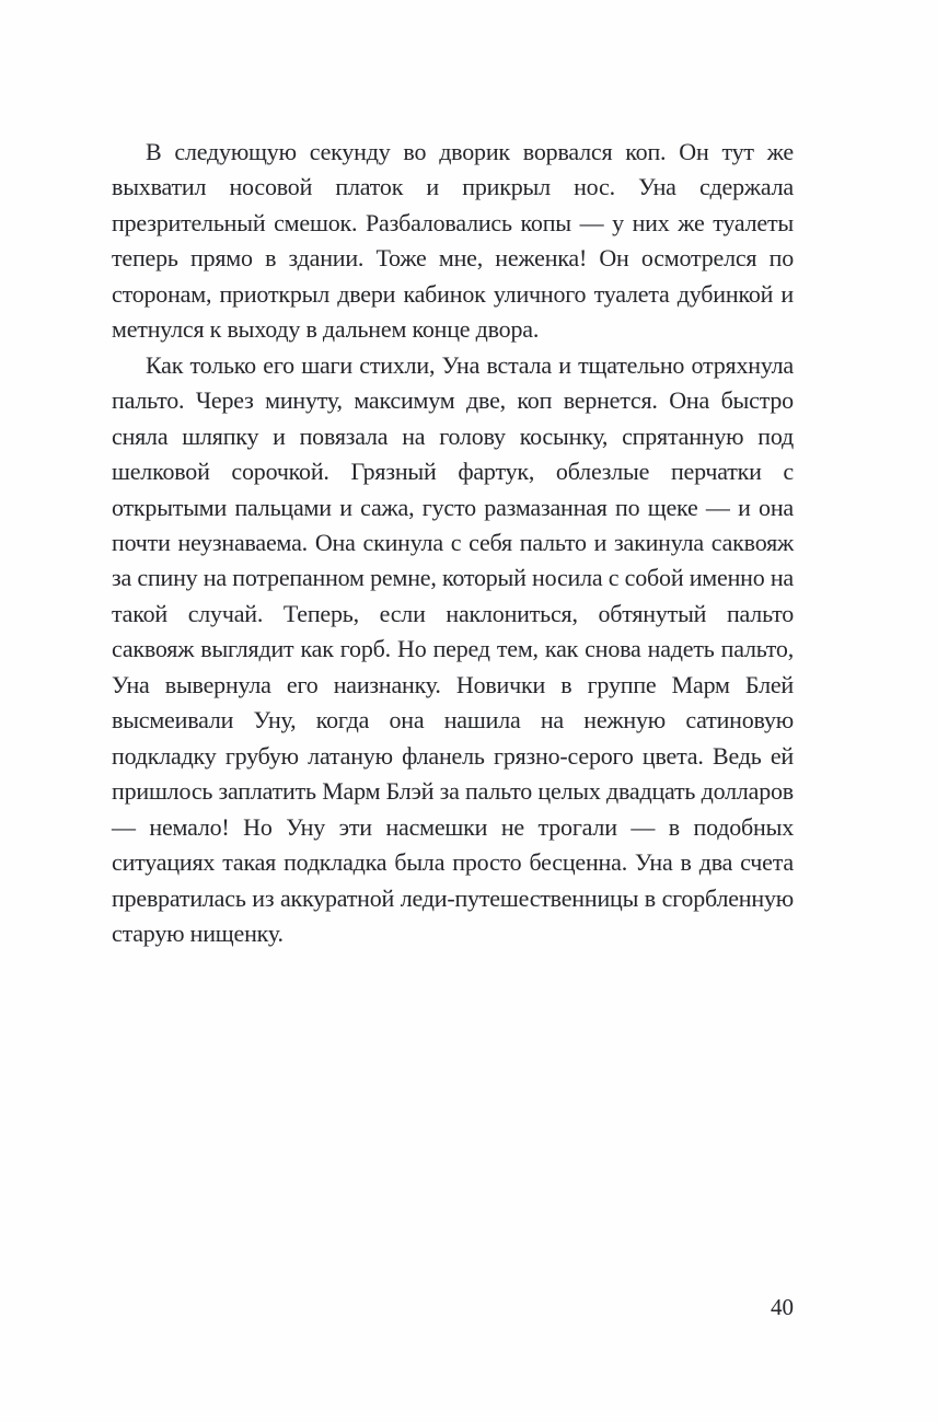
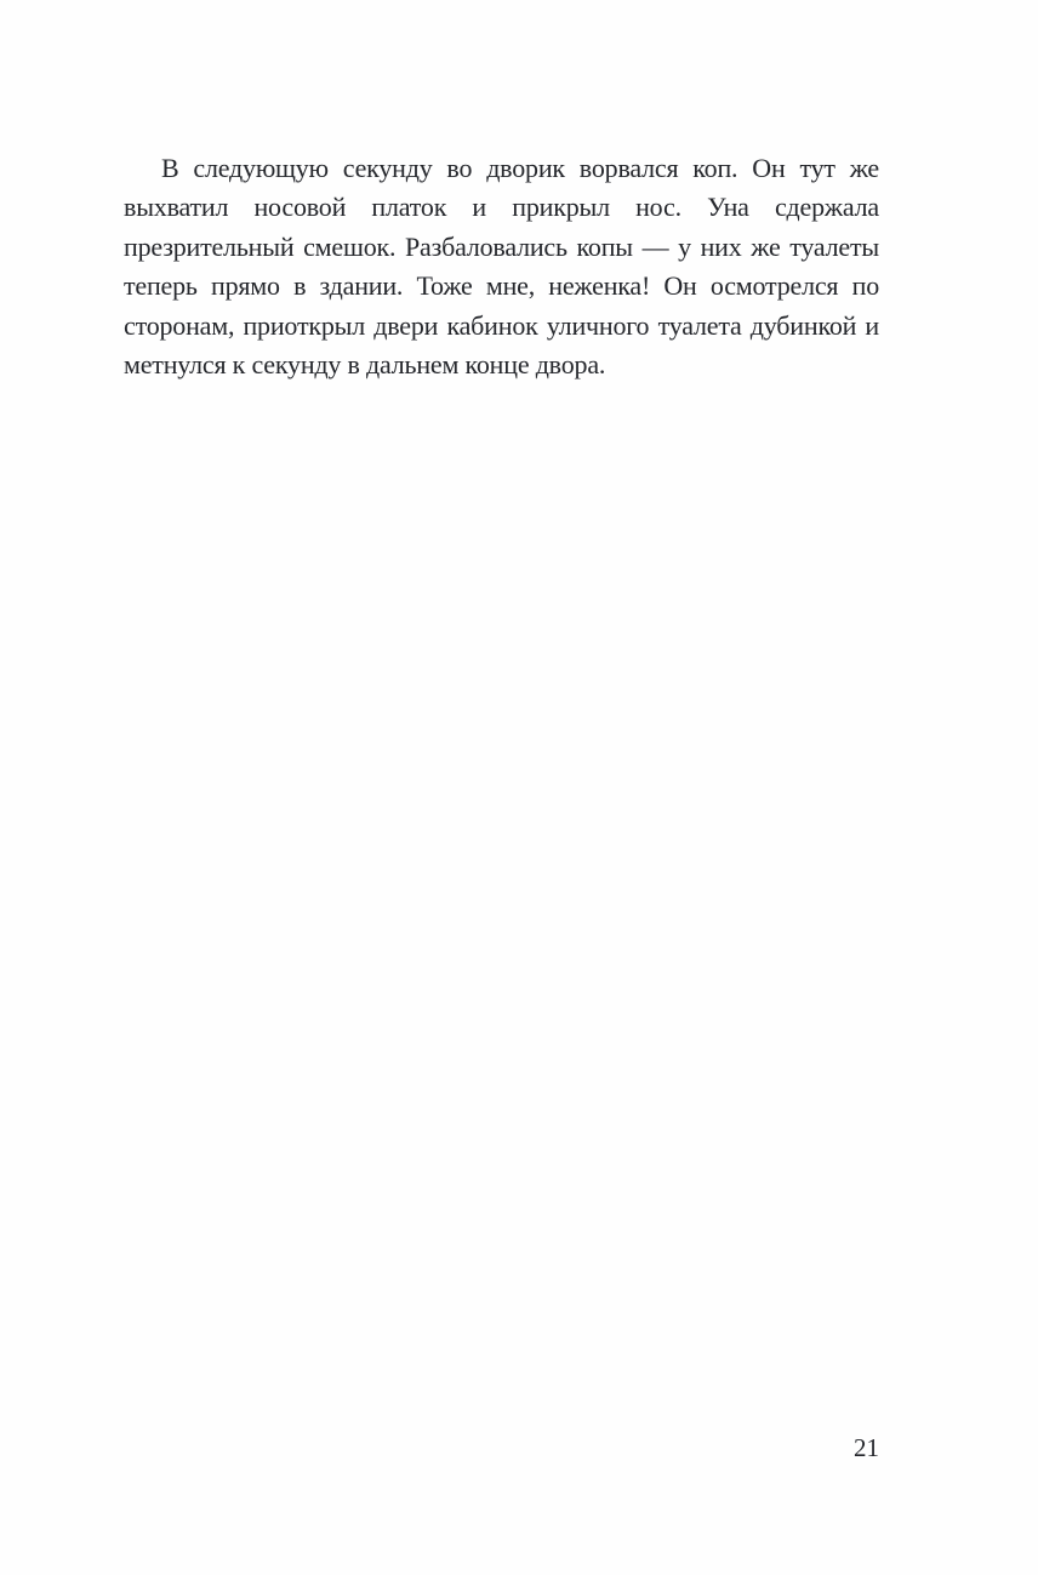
- В следующую секунду во дворик ворвался коп. Он тут же выхватил носовой платок и прикрыл нос. Уна сдержала презрительный смешок. Разбаловались копы — у них же туалеты теперь прямо в здании. Тоже мне, неженка! Он осмотрелся по сторонам, приоткрыл двери кабинок уличного туалета дубинкой и метнулся к выходу в дальнем конце двора.
+ В следующую секунду во дворик ворвался коп. Он тут же выхватил носовой платок и прикрыл нос. Уна сдержала презрительный смешок. Разбаловались копы — у них же туалеты теперь прямо в здании. Тоже мне, неженка! Он осмотрелся по сторонам, приоткрыл двери кабинок уличного туалета дубинкой и метнулся к секунду в дальнем конце двора.
- Как только его шаги стихли, Уна встала и тщательно отряхнула пальто. Через минуту, максимум две, коп вернется. Она быстро сняла шляпку и повязала на голову косынку, спрятанную под шелковой сорочкой. Грязный фартук, облезлые перчатки с открытыми пальцами и сажа, густо размазанная по щеке — и она почти неузнаваема. Она скинула с себя пальто и закинула саквояж за спину на потрепанном ремне, который носила с собой именно на такой случай. Теперь, если наклониться, обтянутый пальто саквояж выглядит как горб. Но перед тем, как снова надеть пальто, Уна вывернула его наизнанку. Новички в группе Марм Блей высмеивали Уну, когда она нашила на нежную сатиновую подкладку грубую латаную фланель грязно-серого цвета. Ведь ей пришлось заплатить Марм Блэй за пальто целых двадцать долларов — немало! Но Уну эти насмешки не трогали — в подобных ситуациях такая подкладка была просто бесценна. Уна в два счета превратилась из аккуратной леди-путешественницы в сгорбленную старую нищенку.
- 40
+ 21
